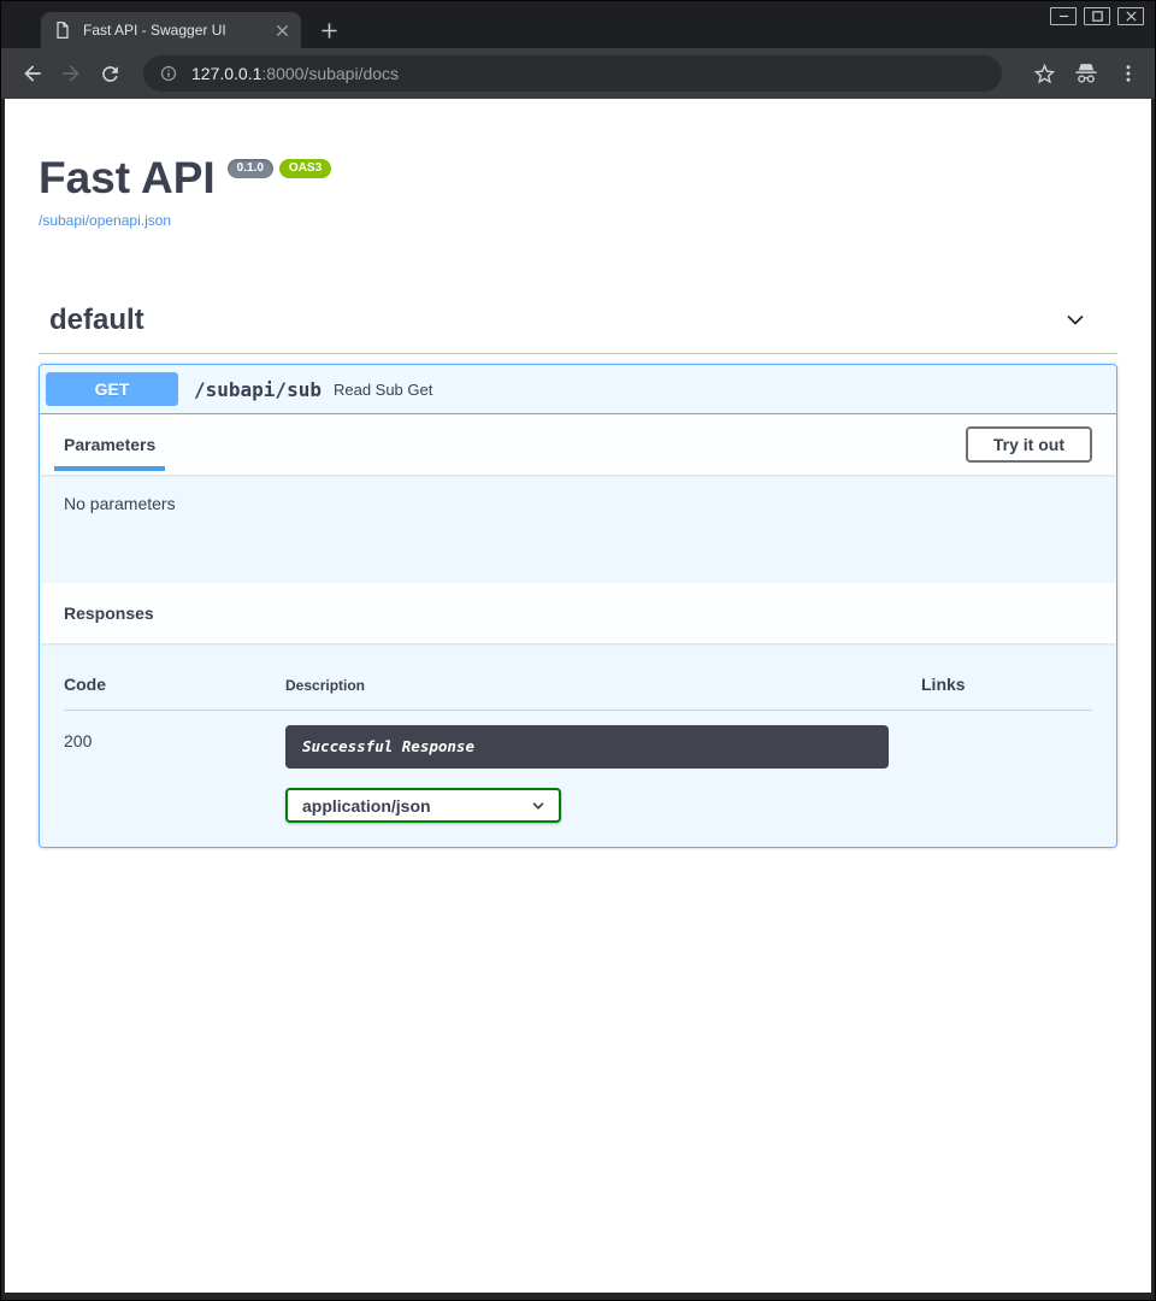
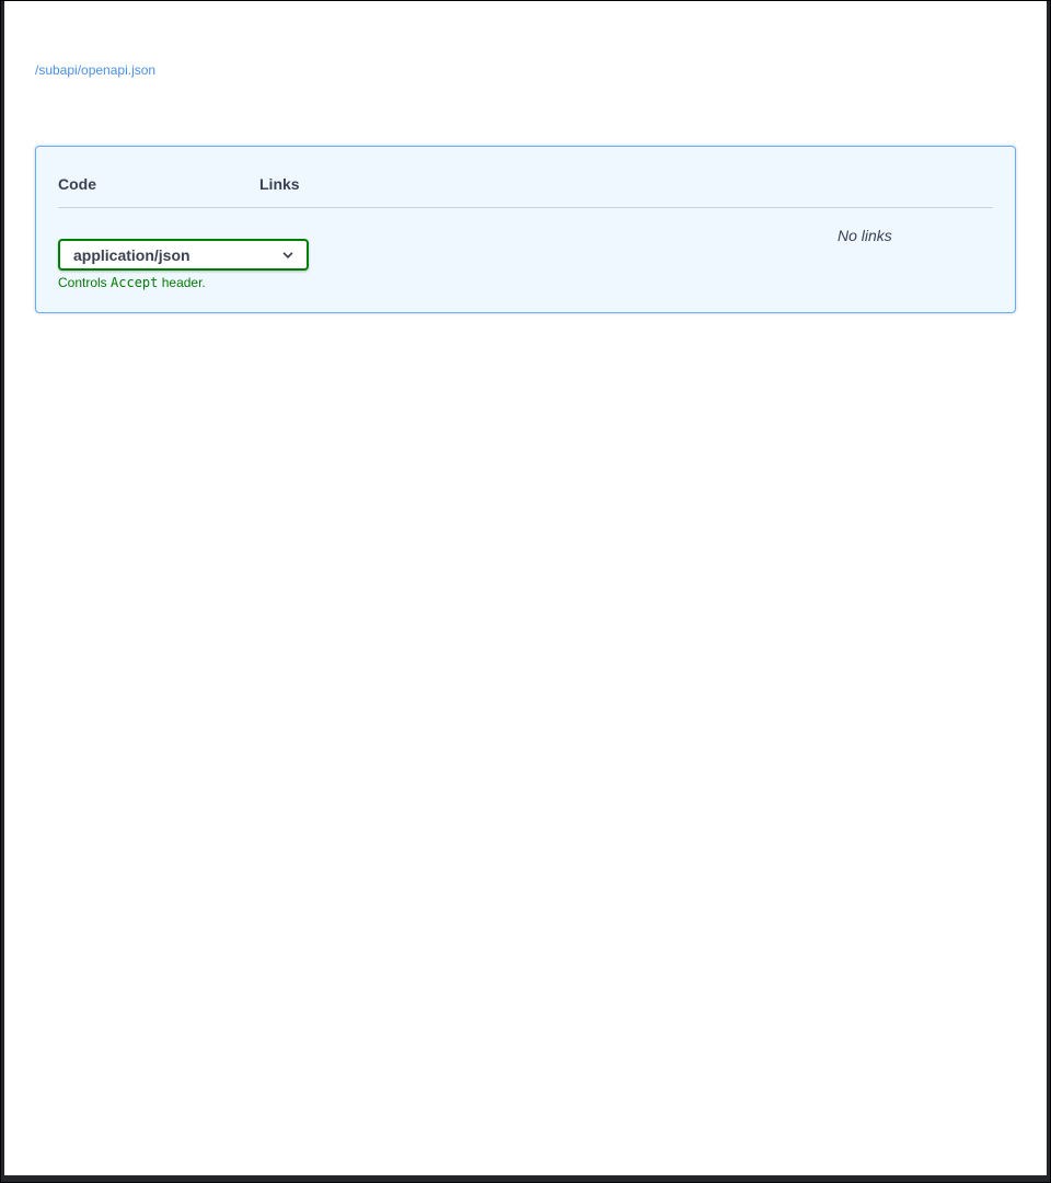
- Fast API - Swagger UI
- 127.0.0.1:8000/subapi/docs
- Fast API
- 0.1.0
- OAS3
  /subapi/openapi.json
- default
- GET
- /subapi/sub
- Read Sub Get
- Parameters
- Try it out
- No parameters
- Responses
  Code
- Description
  Links
- 200
- Successful Response
  application/json
+ Controls Accept header.
+ No links
